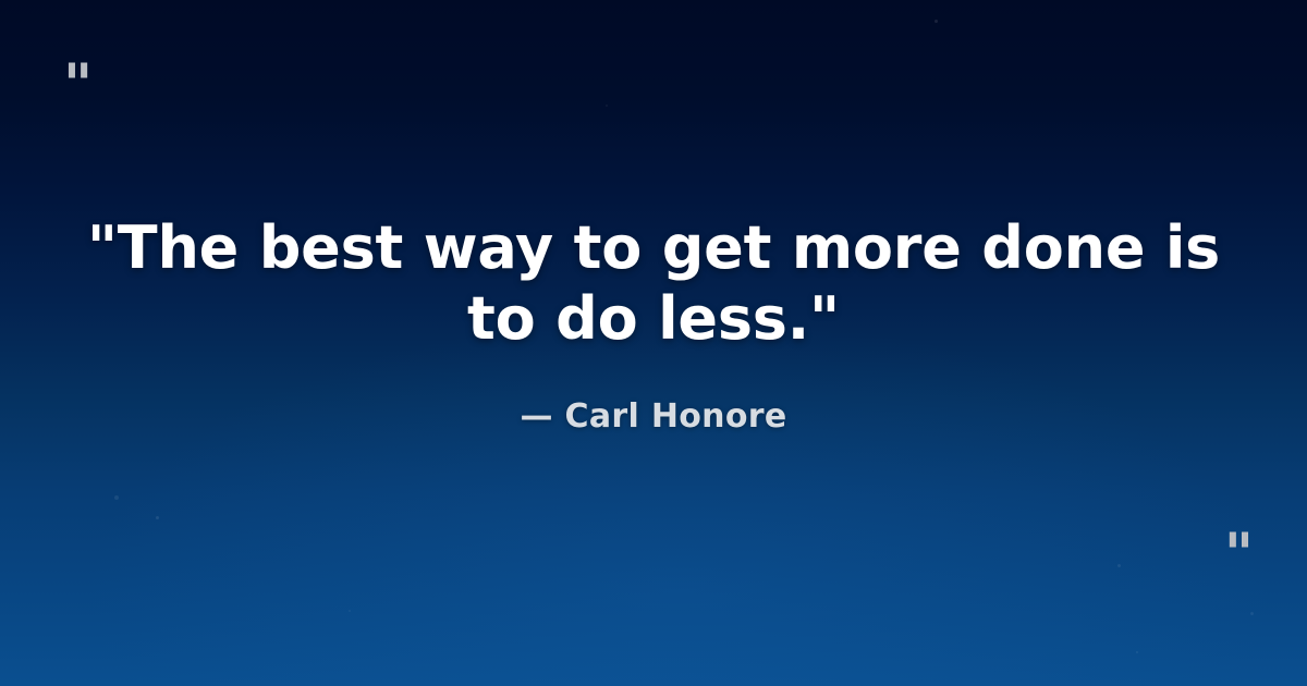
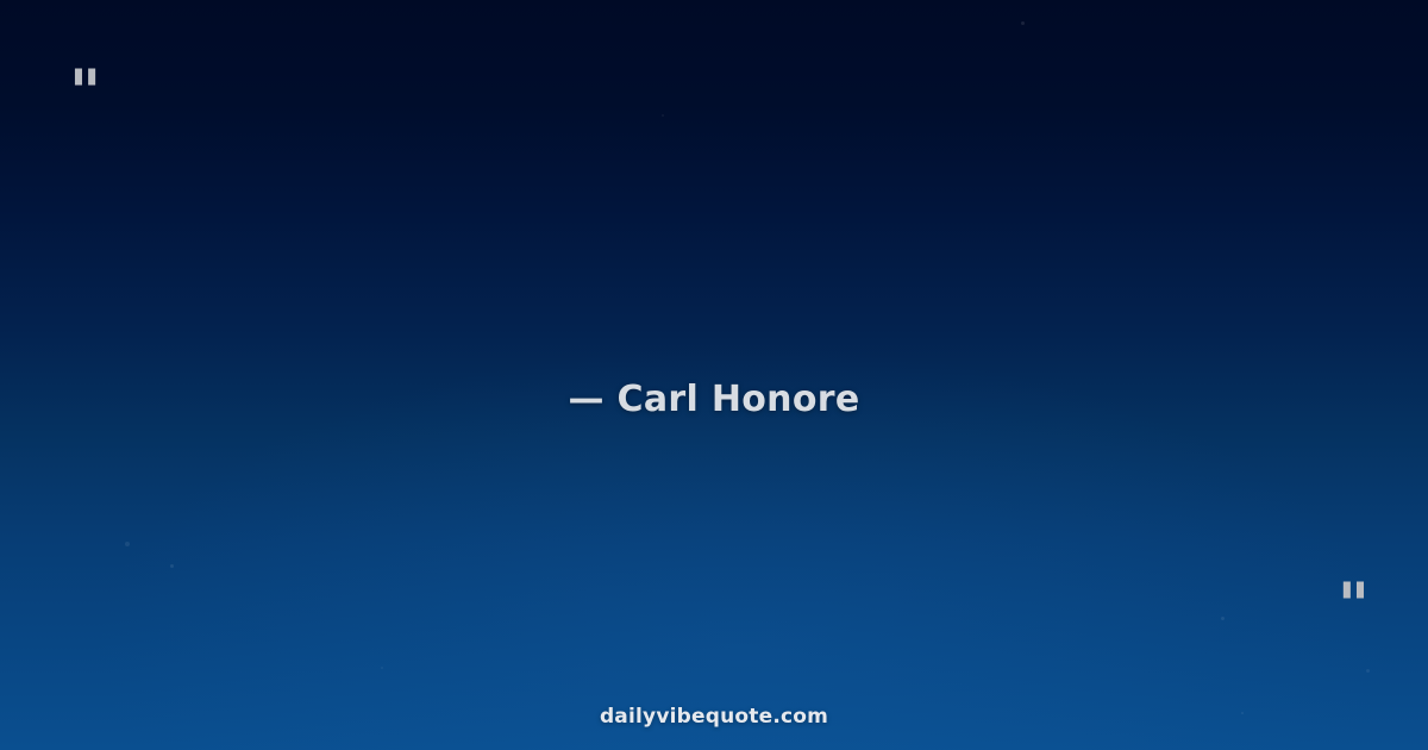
  "
  "
- "The best way to get more done is to do less."
  — Carl Honore
+ dailyvibequote.com
